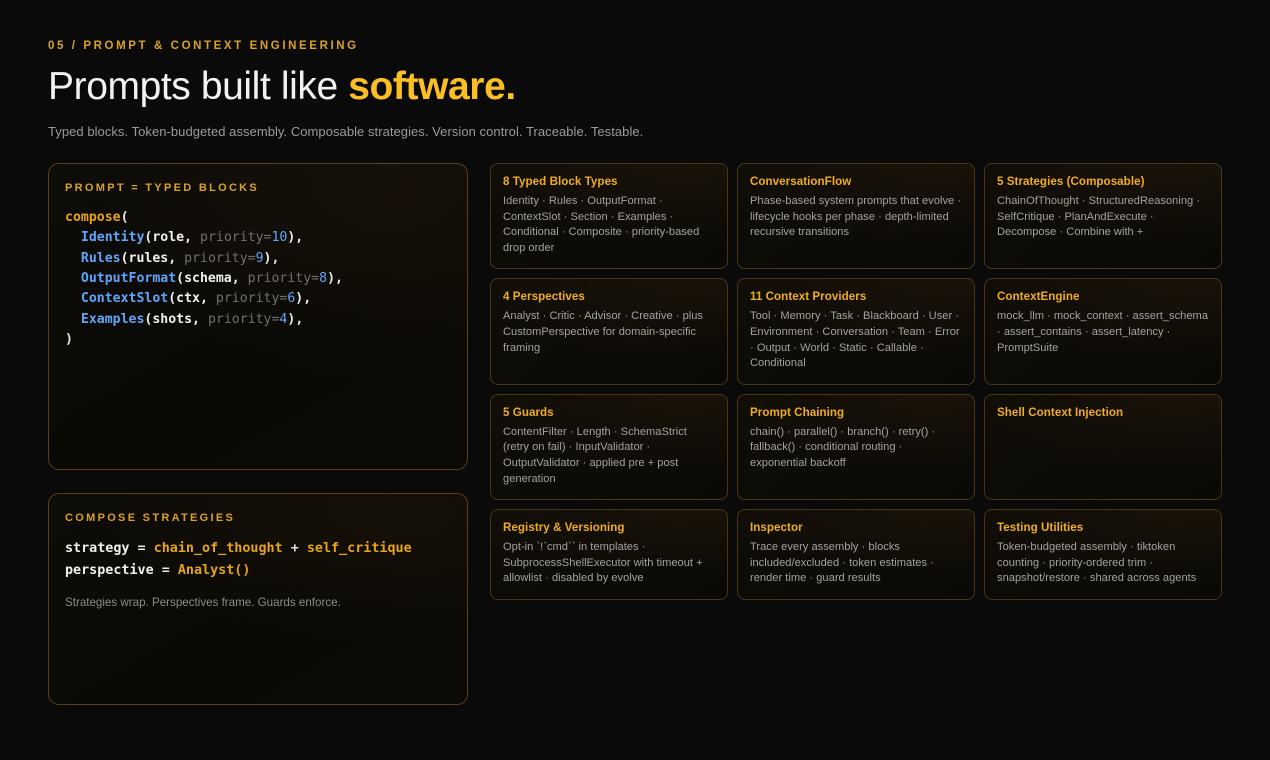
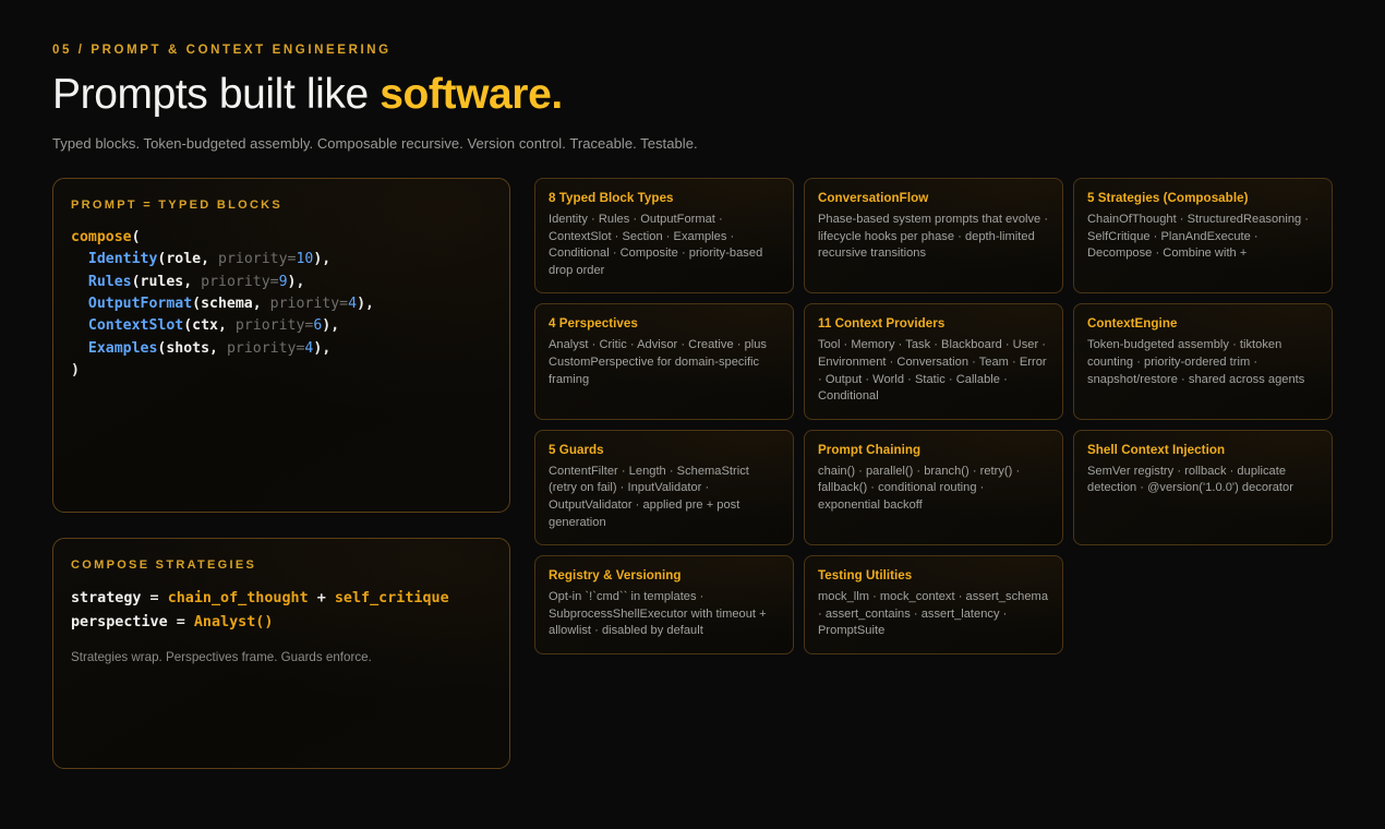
  05 / PROMPT & CONTEXT ENGINEERING
  Prompts built like software.
- Typed blocks. Token-budgeted assembly. Composable strategies. Version control. Traceable. Testable.
+ Typed blocks. Token-budgeted assembly. Composable recursive. Version control. Traceable. Testable.
  PROMPT = TYPED BLOCKS
- compose( Identity(role, priority=10), Rules(rules, priority=9), OutputFormat(schema, priority=8), ContextSlot(ctx, priority=6), Examples(shots, priority=4), )
+ compose( Identity(role, priority=10), Rules(rules, priority=9), OutputFormat(schema, priority=4), ContextSlot(ctx, priority=6), Examples(shots, priority=4), )
  COMPOSE STRATEGIES
  strategy = chain_of_thought + self_critique perspective = Analyst()
  Strategies wrap. Perspectives frame. Guards enforce.
  8 Typed Block Types
  Identity · Rules · OutputFormat · ContextSlot · Section · Examples · Conditional · Composite · priority-based drop order
  ConversationFlow
  Phase-based system prompts that evolve · lifecycle hooks per phase · depth-limited recursive transitions
  5 Strategies (Composable)
  ChainOfThought · StructuredReasoning · SelfCritique · PlanAndExecute · Decompose · Combine with +
  4 Perspectives
  Analyst · Critic · Advisor · Creative · plus CustomPerspective for domain-specific framing
  11 Context Providers
  Tool · Memory · Task · Blackboard · User · Environment · Conversation · Team · Error · Output · World · Static · Callable · Conditional
  ContextEngine
- mock_llm · mock_context · assert_schema · assert_contains · assert_latency · PromptSuite
+ Token-budgeted assembly · tiktoken counting · priority-ordered trim · snapshot/restore · shared across agents
  5 Guards
  ContentFilter · Length · SchemaStrict (retry on fail) · InputValidator · OutputValidator · applied pre + post generation
  Prompt Chaining
  chain() · parallel() · branch() · retry() · fallback() · conditional routing · exponential backoff
  Shell Context Injection
+ SemVer registry · rollback · duplicate detection · @version('1.0.0') decorator
  Registry & Versioning
- Opt-in `!`cmd`` in templates · SubprocessShellExecutor with timeout + allowlist · disabled by evolve
+ Opt-in `!`cmd`` in templates · SubprocessShellExecutor with timeout + allowlist · disabled by default
- Inspector
- Trace every assembly · blocks included/excluded · token estimates · render time · guard results
  Testing Utilities
- Token-budgeted assembly · tiktoken counting · priority-ordered trim · snapshot/restore · shared across agents
+ mock_llm · mock_context · assert_schema · assert_contains · assert_latency · PromptSuite
